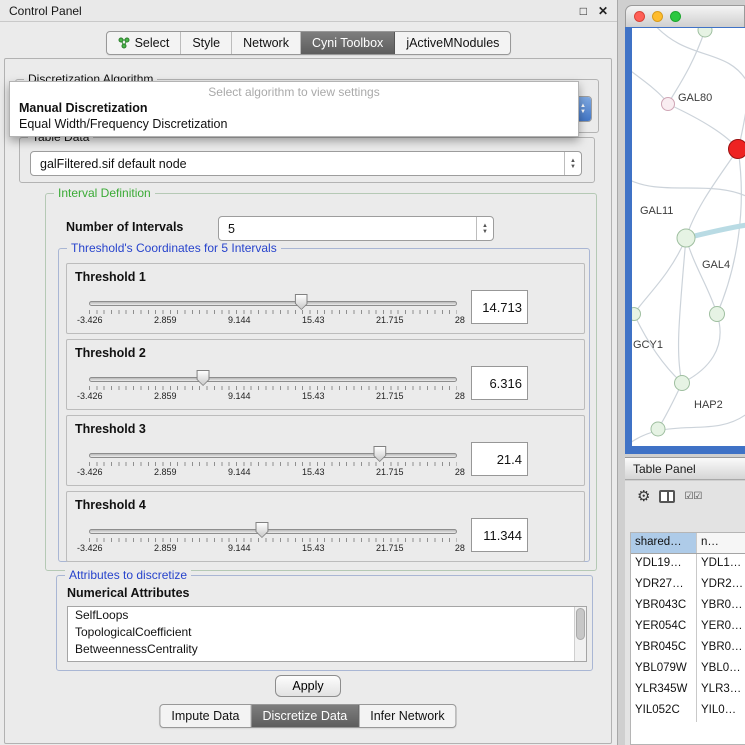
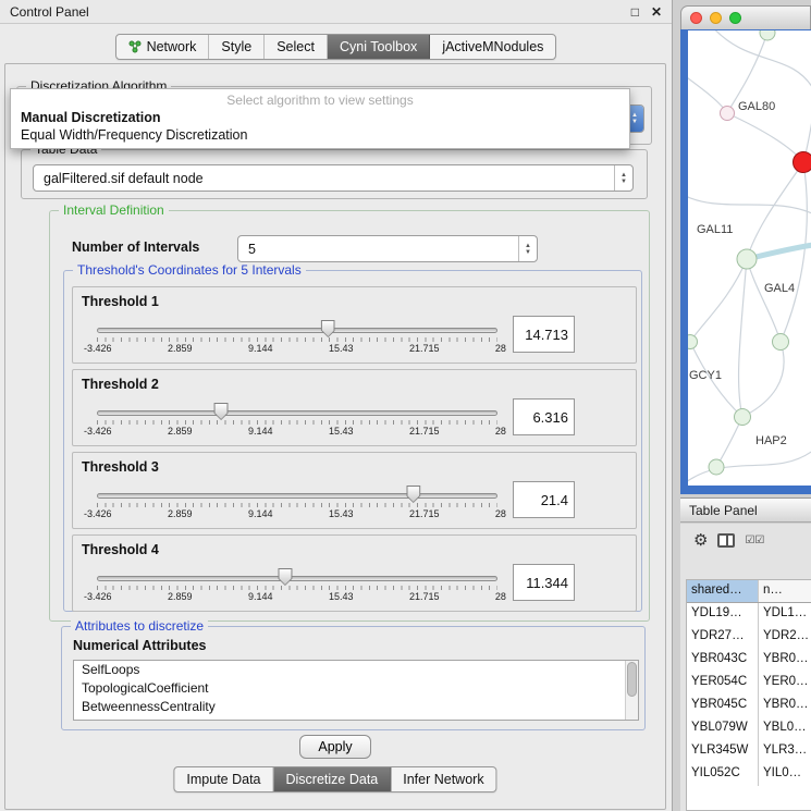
  Control Panel
  □
  ✕
- Select
+ Network
  Style
- Network
+ Select
  Cyni Toolbox
  jActiveMNodules
  Discretization Algorithm
  Select algorithm to view settings
  Manual Discretization
  Equal Width/Frequency Discretization
  Table Data
  galFiltered.sif default node
  Interval Definition
  Number of Intervals
  5
  Threshold's Coordinates for 5 Intervals
  Threshold 1
  -3.426
  2.859
  9.144
  15.43
  21.715
  28
  14.713
  Threshold 2
  -3.426
  2.859
  9.144
  15.43
  21.715
  28
  6.316
  Threshold 3
  -3.426
  2.859
  9.144
  15.43
  21.715
  28
  21.4
  Threshold 4
  -3.426
  2.859
  9.144
  15.43
  21.715
  28
  11.344
  Attributes to discretize
  Numerical Attributes
  SelfLoops
  TopologicalCoefficient
  BetweennessCentrality
  Apply
  Impute Data
  Discretize Data
  Infer Network
  GAL80
  GAL11
  GAL4
  GCY1
  HAP2
  Table Panel
  ⚙
  ☑☑
  shared…
  n…
  YDL19…
  YDL1…
  YDR27…
  YDR2…
  YBR043C
  YBR0…
  YER054C
  YER0…
  YBR045C
  YBR0…
  YBL079W
  YBL0…
  YLR345W
  YLR3…
  YIL052C
  YIL0…
